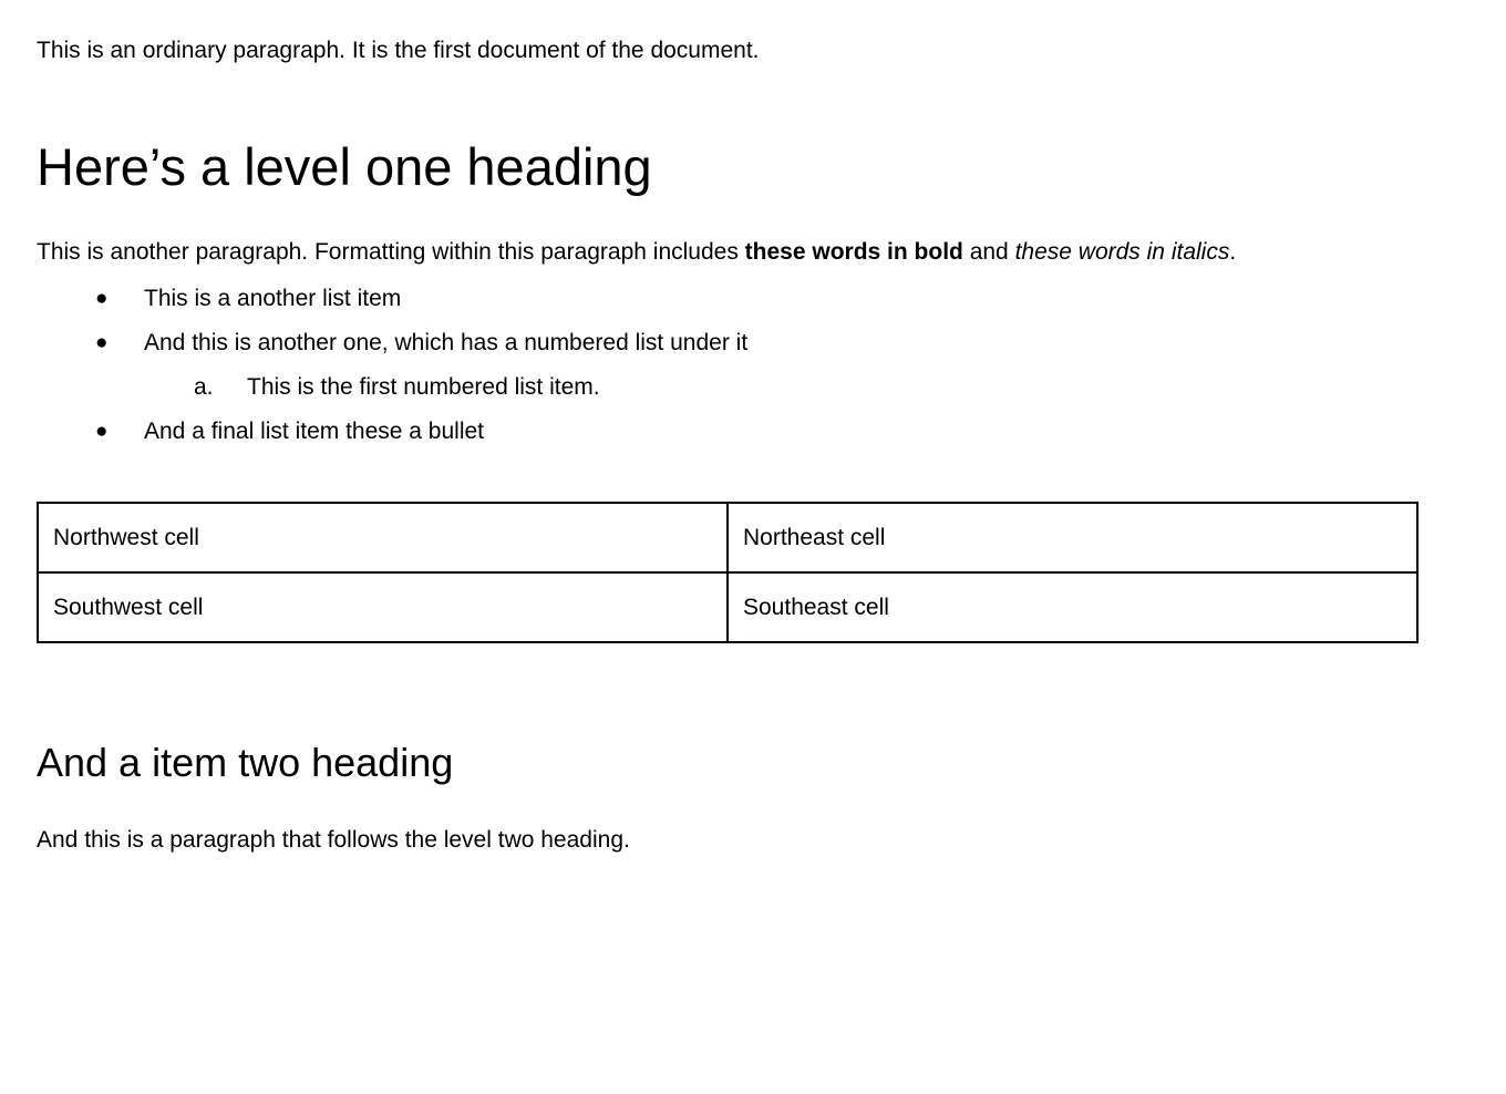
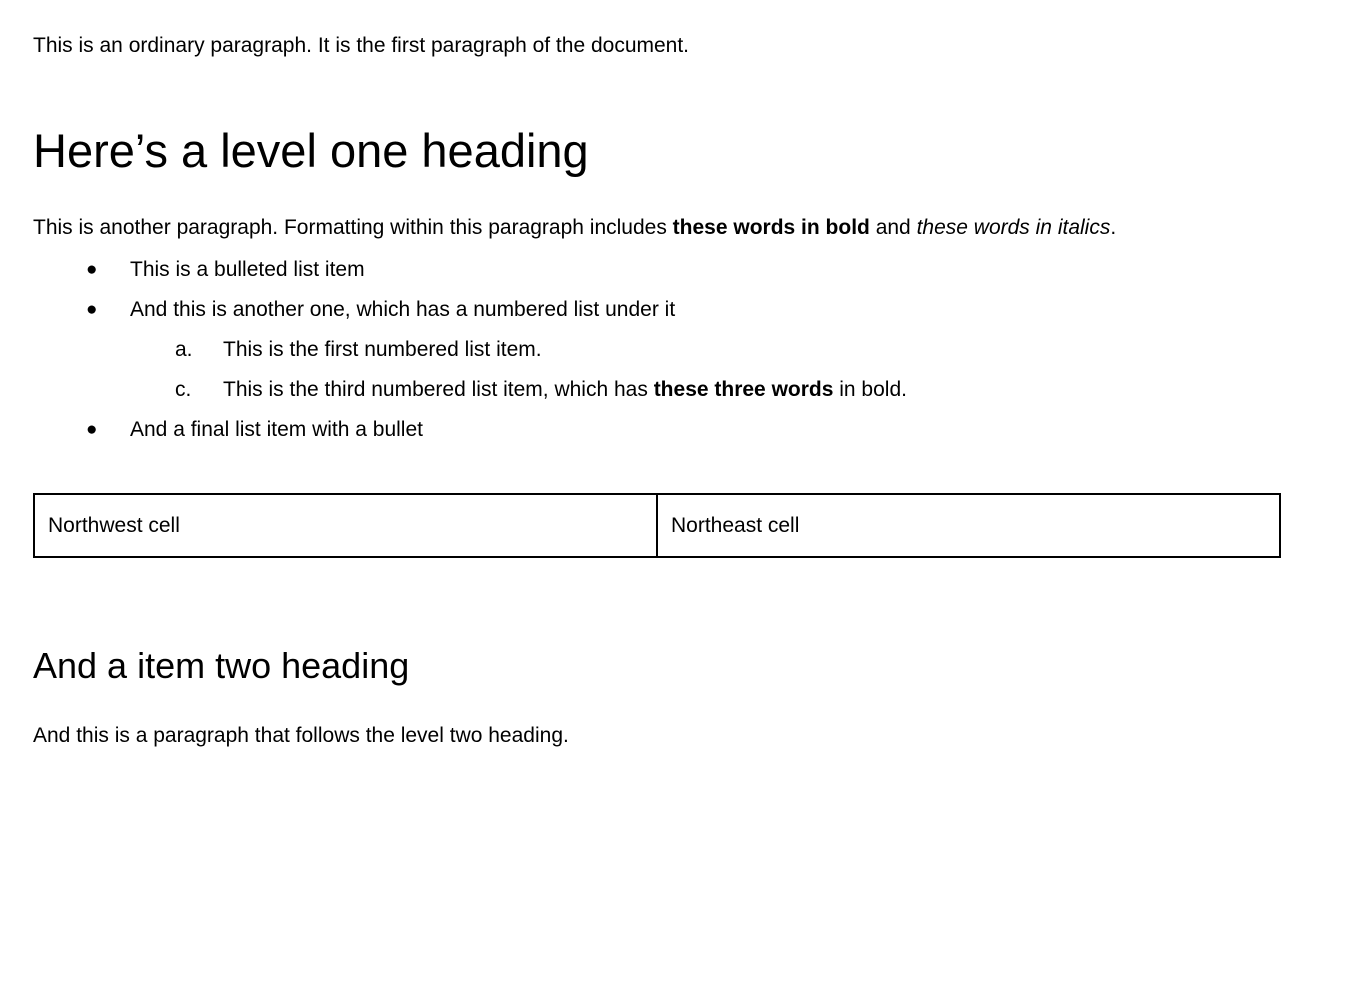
- This is an ordinary paragraph. It is the first document of the document.
+ This is an ordinary paragraph. It is the first paragraph of the document.
  Here’s a level one heading
  This is another paragraph. Formatting within this paragraph includes these words in bold and these words in italics.
  ●
- This is a another list item
+ This is a bulleted list item
  ●
  And this is another one, which has a numbered list under it
  a.
  This is the first numbered list item.
+ c.
+ This is the third numbered list item, which has these three words in bold.
  ●
- And a final list item these a bullet
+ And a final list item with a bullet
  Northwest cell	Northeast cell
- Southwest cell	Southeast cell
  And a item two heading
  And this is a paragraph that follows the level two heading.
